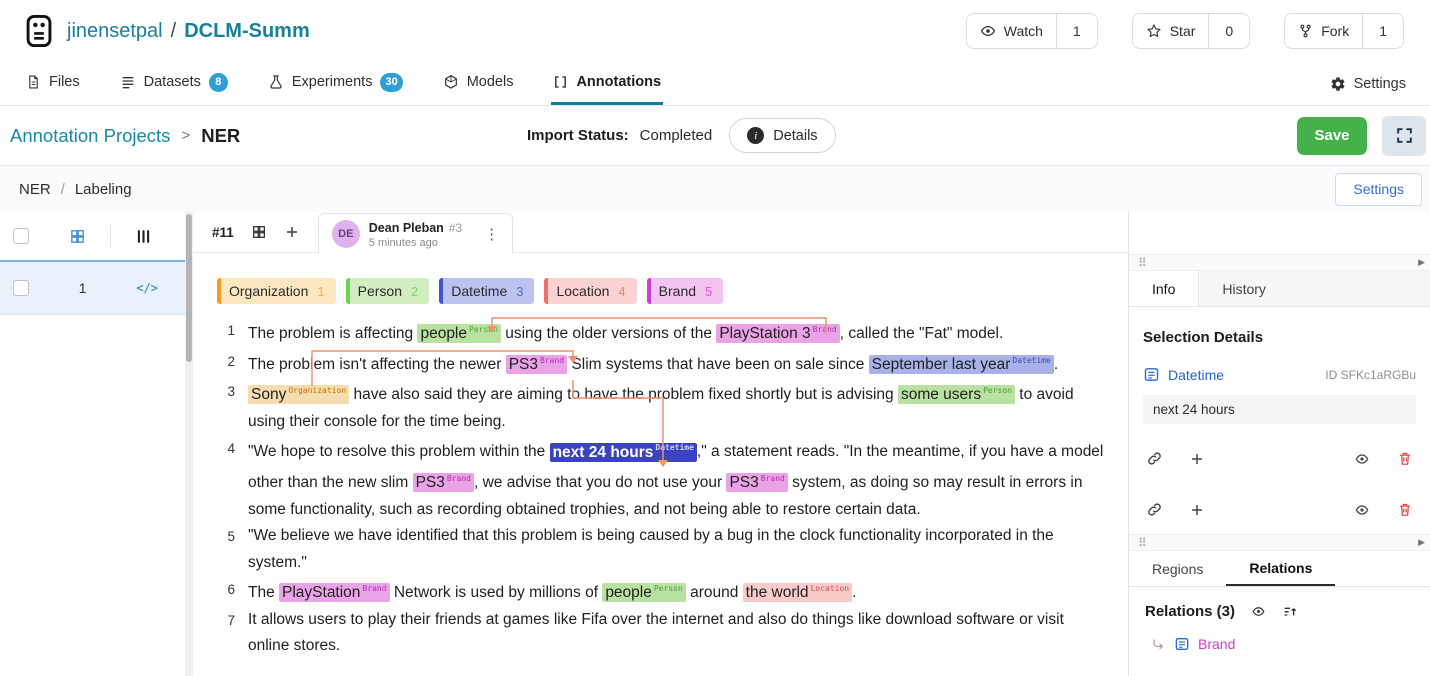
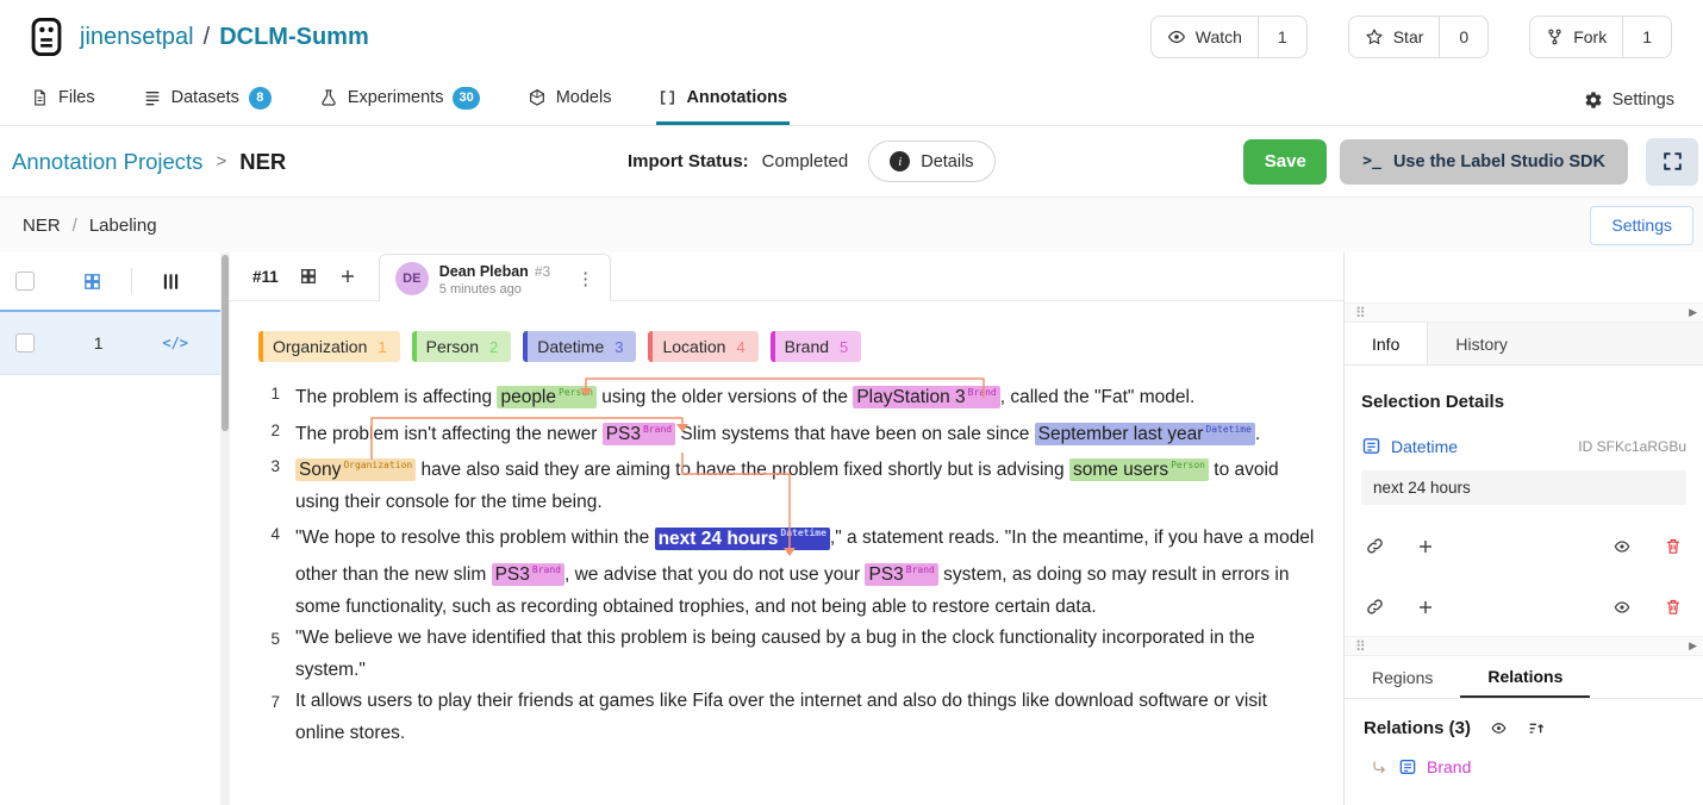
  jinensetpal
  /
  DCLM-Summ
  Watch
  1
  Star
  0
  Fork
  1
  Files
  Datasets
  8
  Experiments
  30
  Models
  Annotations
  Settings
  Annotation Projects
  >
  NER
  Import Status:
  Completed
  i
  Details
  Save
+ >_
+ Use the Label Studio SDK
  NER
  /
  Labeling
  Settings
  1
  </>
  #11
  DE
  Dean Pleban #3
  5 minutes ago
  ⋮
  Organization
  1
  Person
  2
  Datetime
  3
  Location
  4
  Brand
  5
  1
  The problem is affecting people Persn using the older versions of the PlayStation 3 Brand , called the "Fat" model.
  2
  The probem isn't affecting the newer PS3 Brand Slim systems that have been on sale since September last year Datetime .
  3
  Sony Organization have also said they are aiming to have the problem fixed shortly but is advising some users Person to avoid using their console for the time being.
  4
  "We hope to resolve this problem within the next 24 hours Dtetime ," a statement reads. "In the meantime, if you have a model other than the new slim PS3 Brand , we advise that you do not use your PS3 Brand system, as doing so may result in errors in some functionality, such as recording obtained trophies, and not being able to restore certain data.
  5
  "We believe we have identified that this problem is being caused by a bug in the clock functionality incorporated in the system."
- 6
- The PlayStation Brand Network is used by millions of people Person around the world Location .
  7
  It allows users to play their friends at games like Fifa over the internet and also do things like download software or visit online stores.
  ⠿
  ▶
  Info
  History
  Selection Details
  Datetime
  ID SFKc1aRGBu
  next 24 hours
  ⠿
  ▶
  Regions
  Relations
  Relations (3)
  Brand
